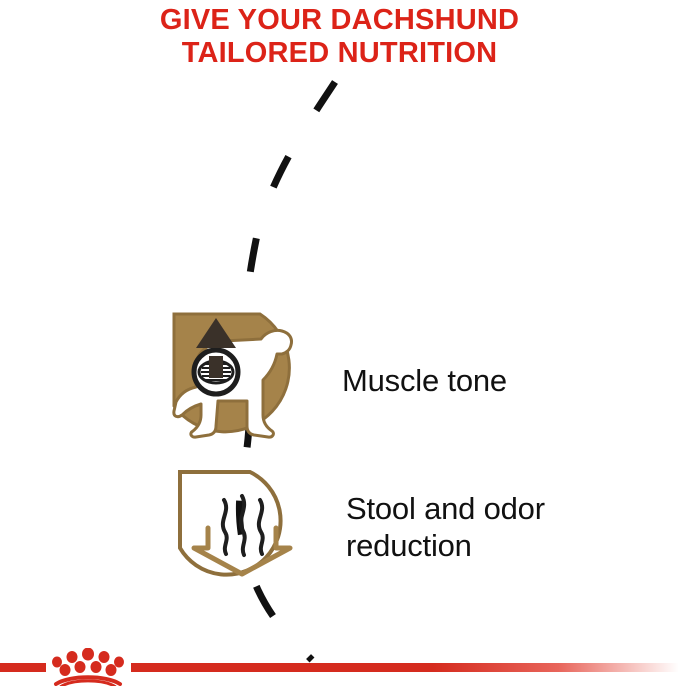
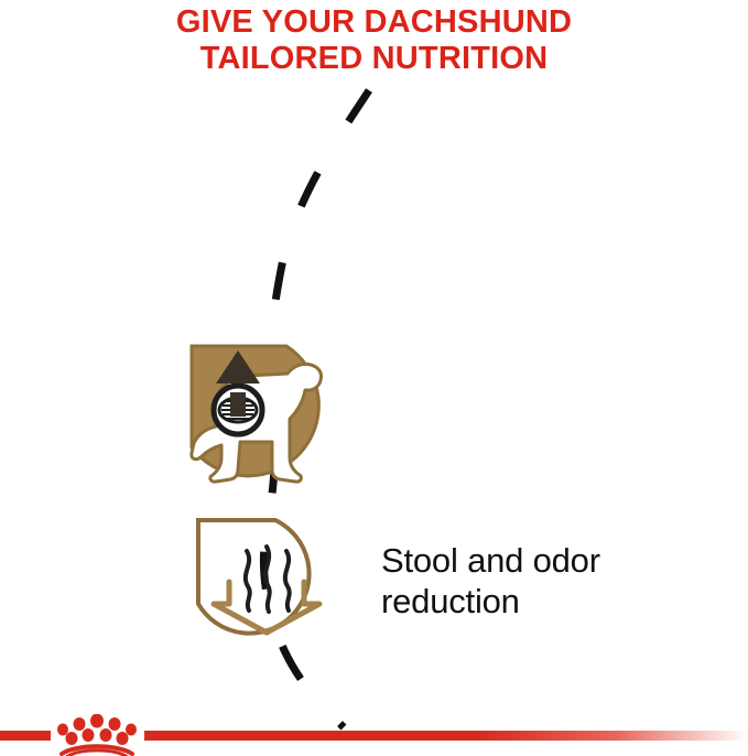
  GIVE YOUR DACHSHUND
  TAILORED NUTRITION
- Muscle tone
  Stool and odor reduction
